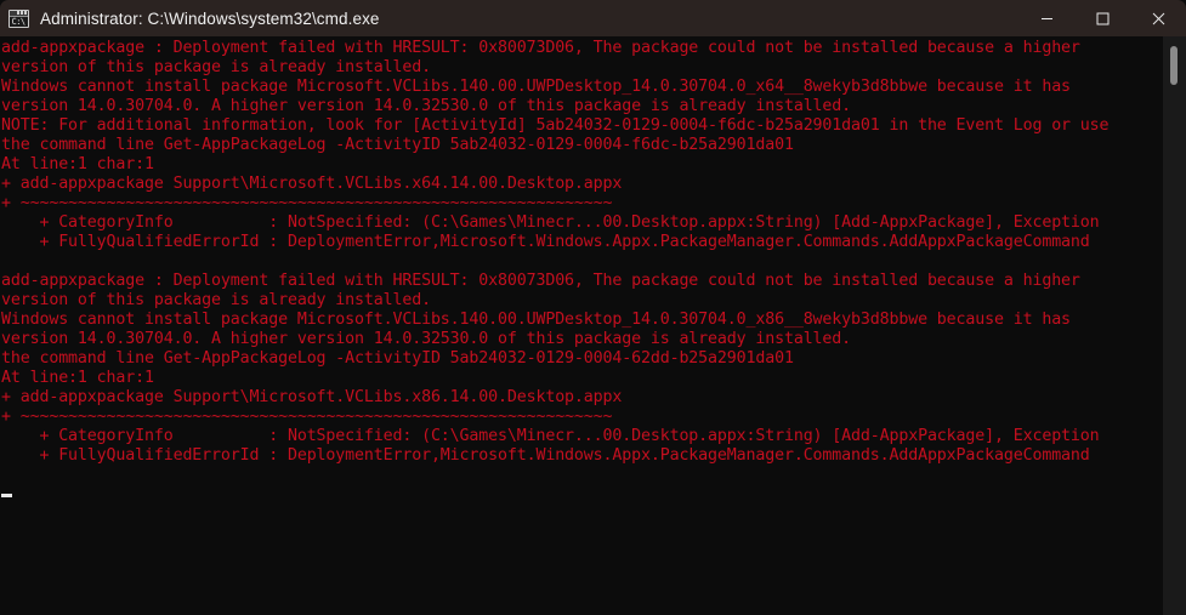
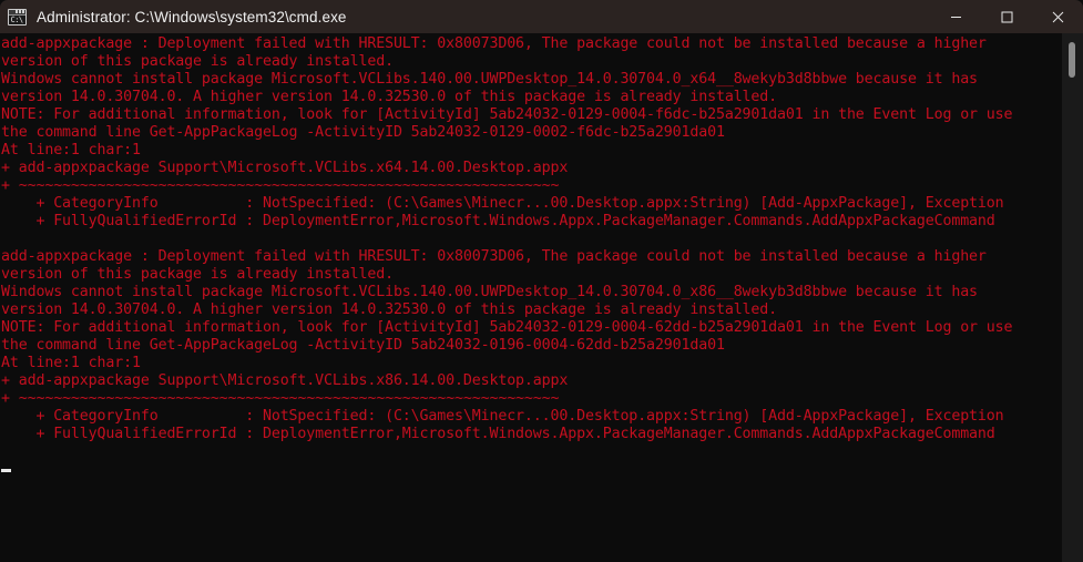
  C:\
  Administrator: C:\Windows\system32\cmd.exe
  add-appxpackage : Deployment failed with HRESULT: 0x80073D06, The package could not be installed because a higher
  version of this package is already installed.
  Windows cannot install package Microsoft.VCLibs.140.00.UWPDesktop_14.0.30704.0_x64__8wekyb3d8bbwe because it has
  version 14.0.30704.0. A higher version 14.0.32530.0 of this package is already installed.
  NOTE: For additional information, look for [ActivityId] 5ab24032-0129-0004-f6dc-b25a2901da01 in the Event Log or use
- the command line Get-AppPackageLog -ActivityID 5ab24032-0129-0004-f6dc-b25a2901da01
+ the command line Get-AppPackageLog -ActivityID 5ab24032-0129-0002-f6dc-b25a2901da01
  At line:1 char:1
  + add-appxpackage Support\Microsoft.VCLibs.x64.14.00.Desktop.appx
  + ~~~~~~~~~~~~~~~~~~~~~~~~~~~~~~~~~~~~~~~~~~~~~~~~~~~~~~~~~~~~~~
  + CategoryInfo : NotSpecified: (C:\Games\Minecr...00.Desktop.appx:String) [Add-AppxPackage], Exception
  + FullyQualifiedErrorId : DeploymentError,Microsoft.Windows.Appx.PackageManager.Commands.AddAppxPackageCommand
  add-appxpackage : Deployment failed with HRESULT: 0x80073D06, The package could not be installed because a higher
  version of this package is already installed.
  Windows cannot install package Microsoft.VCLibs.140.00.UWPDesktop_14.0.30704.0_x86__8wekyb3d8bbwe because it has
  version 14.0.30704.0. A higher version 14.0.32530.0 of this package is already installed.
+ NOTE: For additional information, look for [ActivityId] 5ab24032-0129-0004-62dd-b25a2901da01 in the Event Log or use
- the command line Get-AppPackageLog -ActivityID 5ab24032-0129-0004-62dd-b25a2901da01
+ the command line Get-AppPackageLog -ActivityID 5ab24032-0196-0004-62dd-b25a2901da01
  At line:1 char:1
  + add-appxpackage Support\Microsoft.VCLibs.x86.14.00.Desktop.appx
  + ~~~~~~~~~~~~~~~~~~~~~~~~~~~~~~~~~~~~~~~~~~~~~~~~~~~~~~~~~~~~~~
  + CategoryInfo : NotSpecified: (C:\Games\Minecr...00.Desktop.appx:String) [Add-AppxPackage], Exception
  + FullyQualifiedErrorId : DeploymentError,Microsoft.Windows.Appx.PackageManager.Commands.AddAppxPackageCommand
